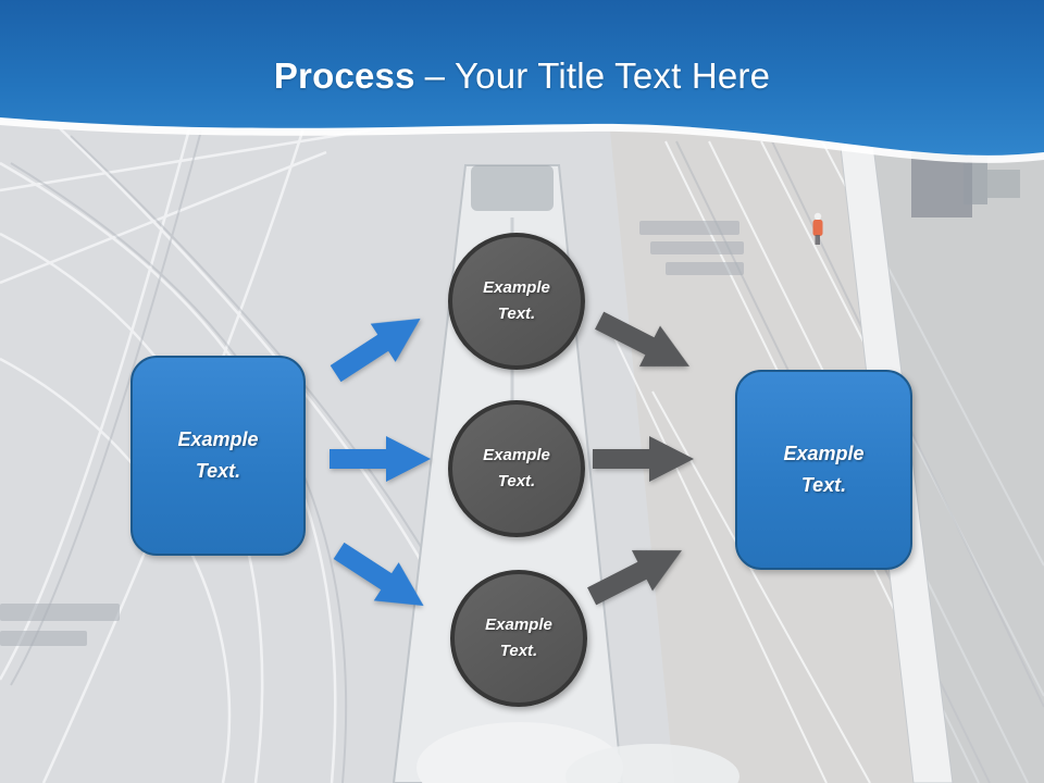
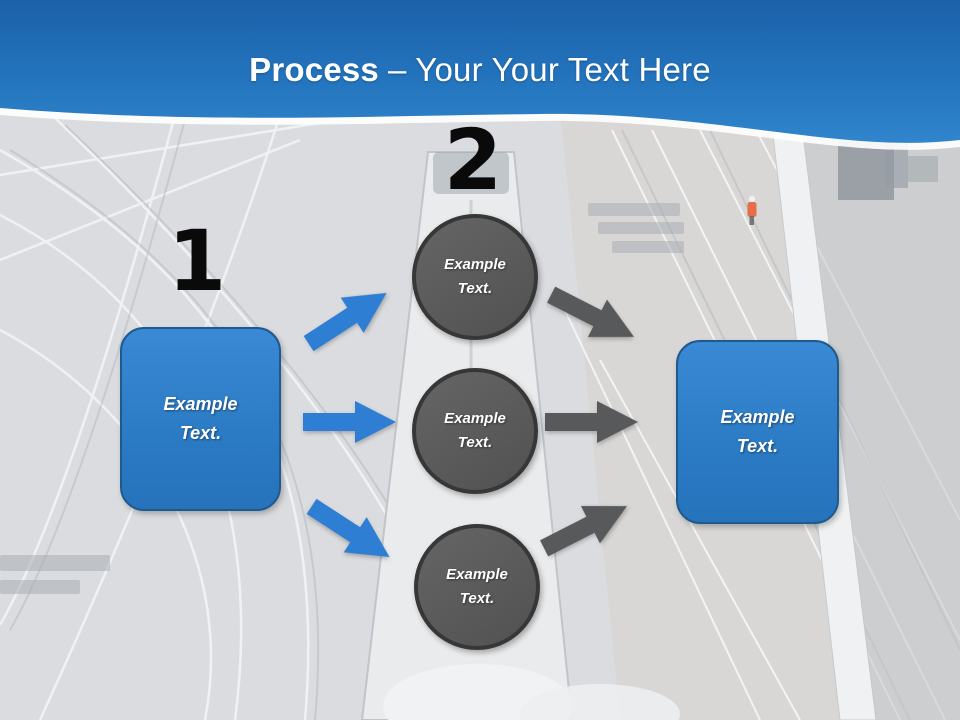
- Process – Your Title Text Here
+ Process – Your Your Text Here
+ 1
+ 2
  Example
  Text.
  Example
  Text.
  Example
  Text.
  Example
  Text.
  Example
  Text.
